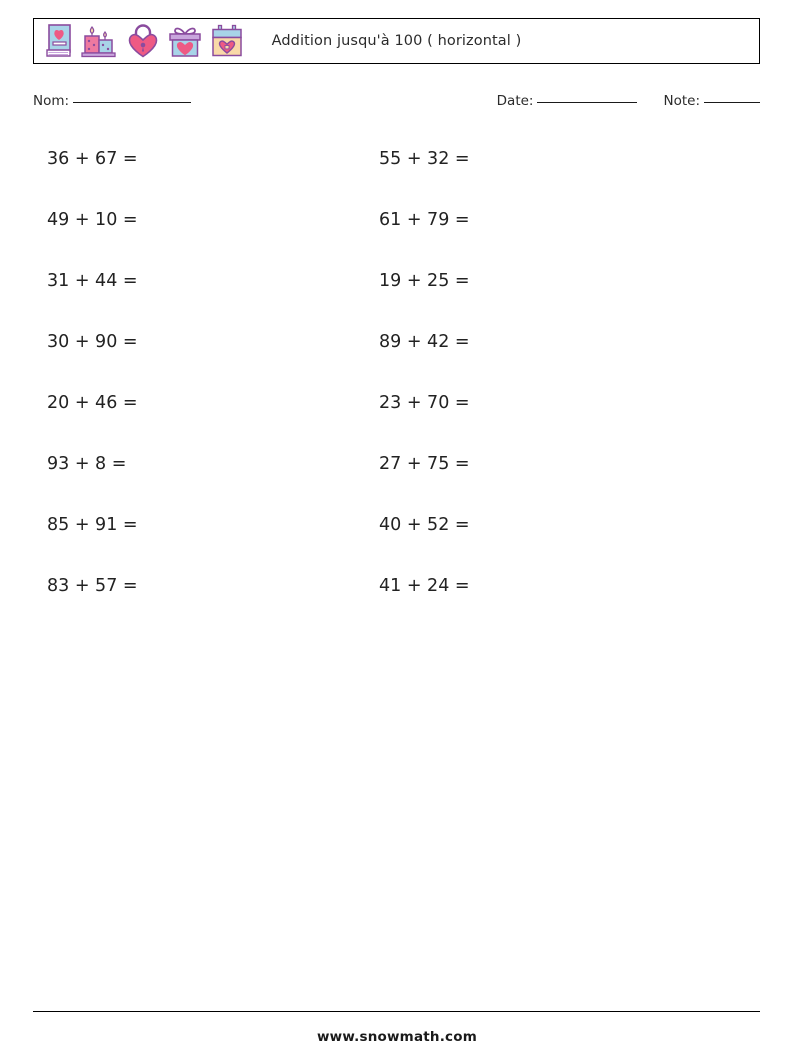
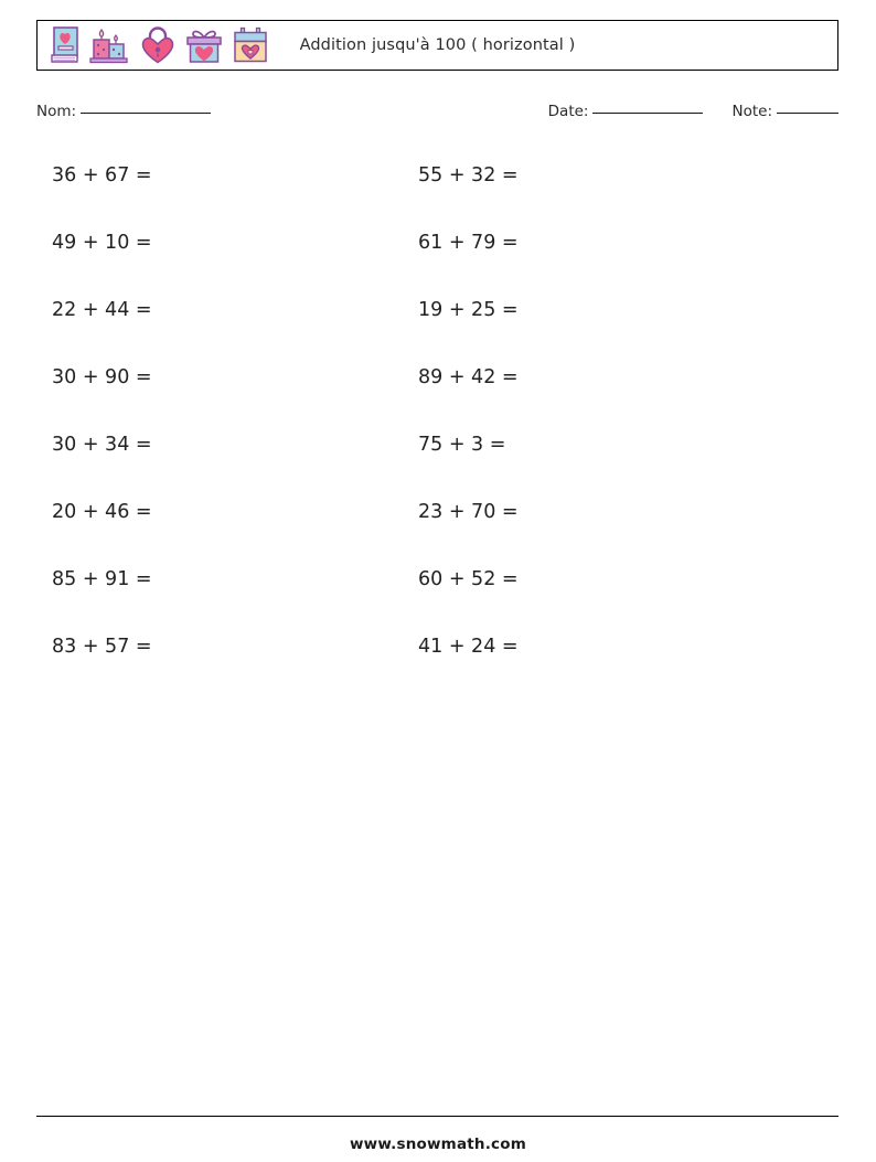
  Addition jusqu'à 100 ( horizontal )
  Nom:
  Date: Note:
  36 + 67 =
  55 + 32 =
  49 + 10 =
  61 + 79 =
- 31 + 44 =
+ 22 + 44 =
  19 + 25 =
  30 + 90 =
  89 + 42 =
+ 30 + 34 =
+ 75 + 3 =
  20 + 46 =
  23 + 70 =
- 93 + 8 =
- 27 + 75 =
  85 + 91 =
- 40 + 52 =
+ 60 + 52 =
  83 + 57 =
  41 + 24 =
  www.snowmath.com
